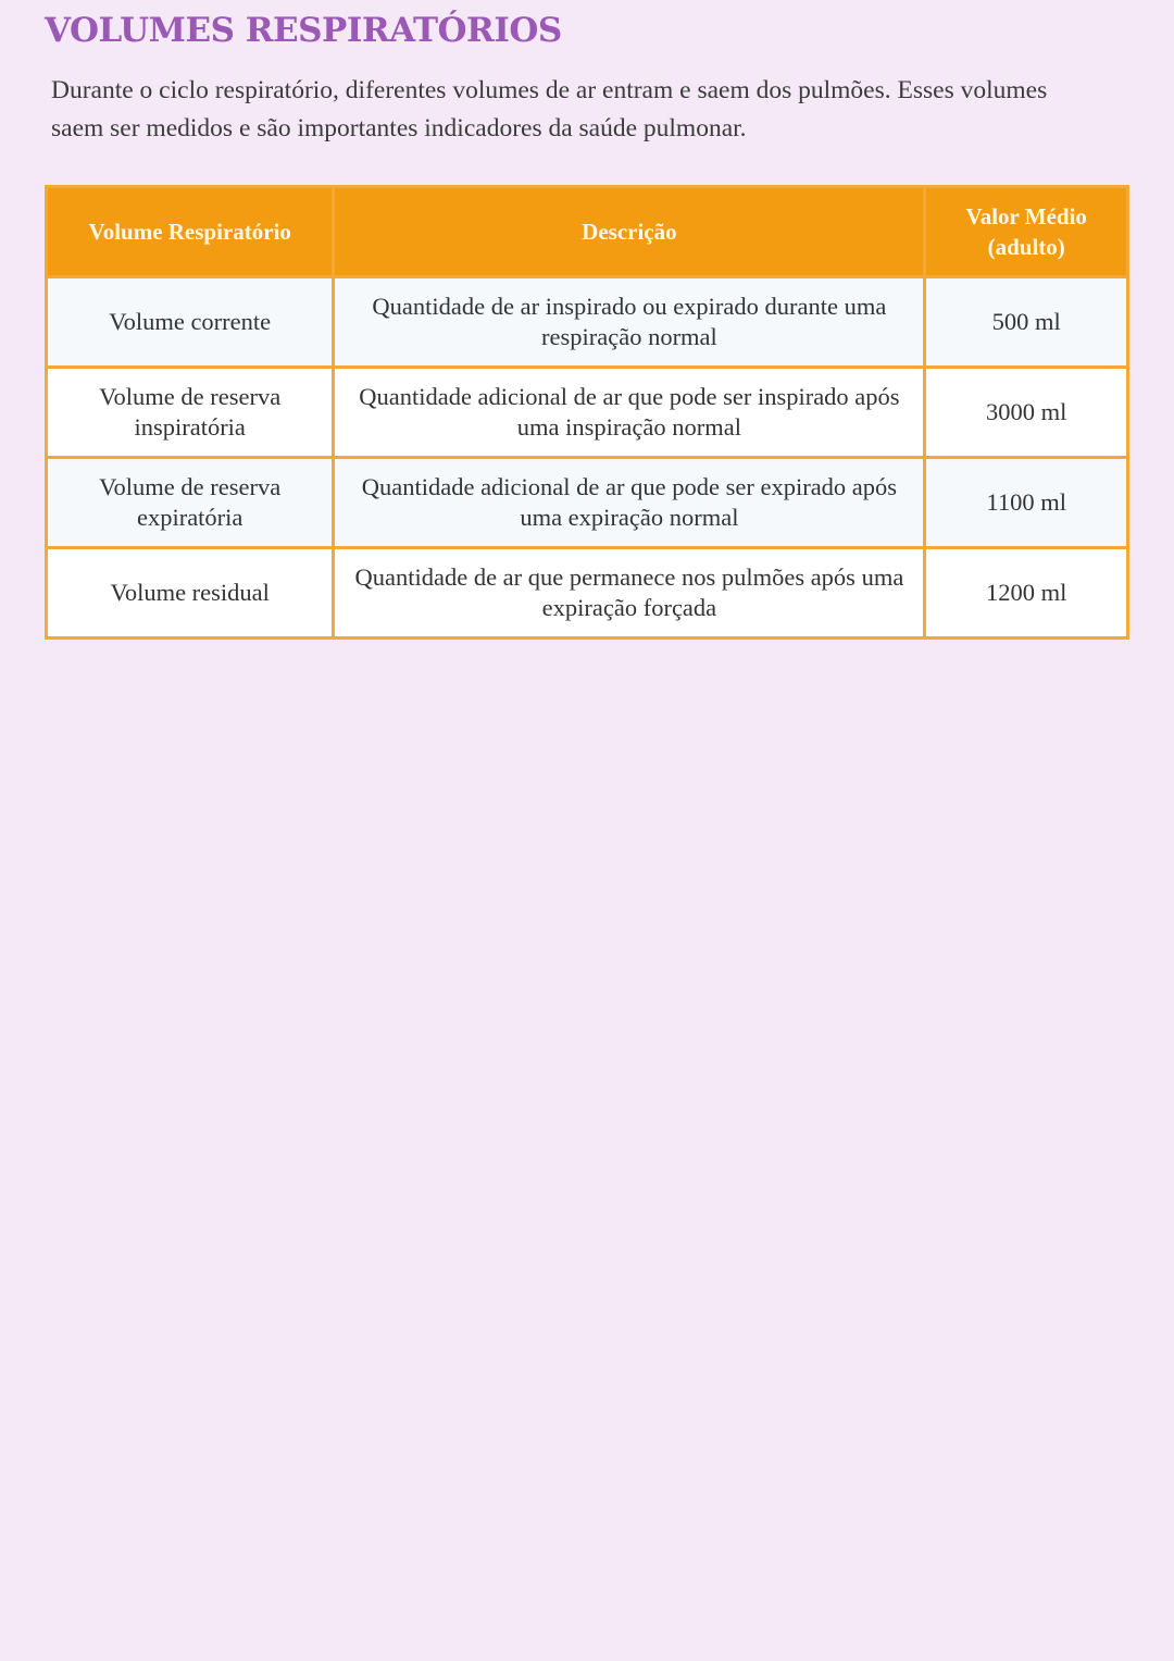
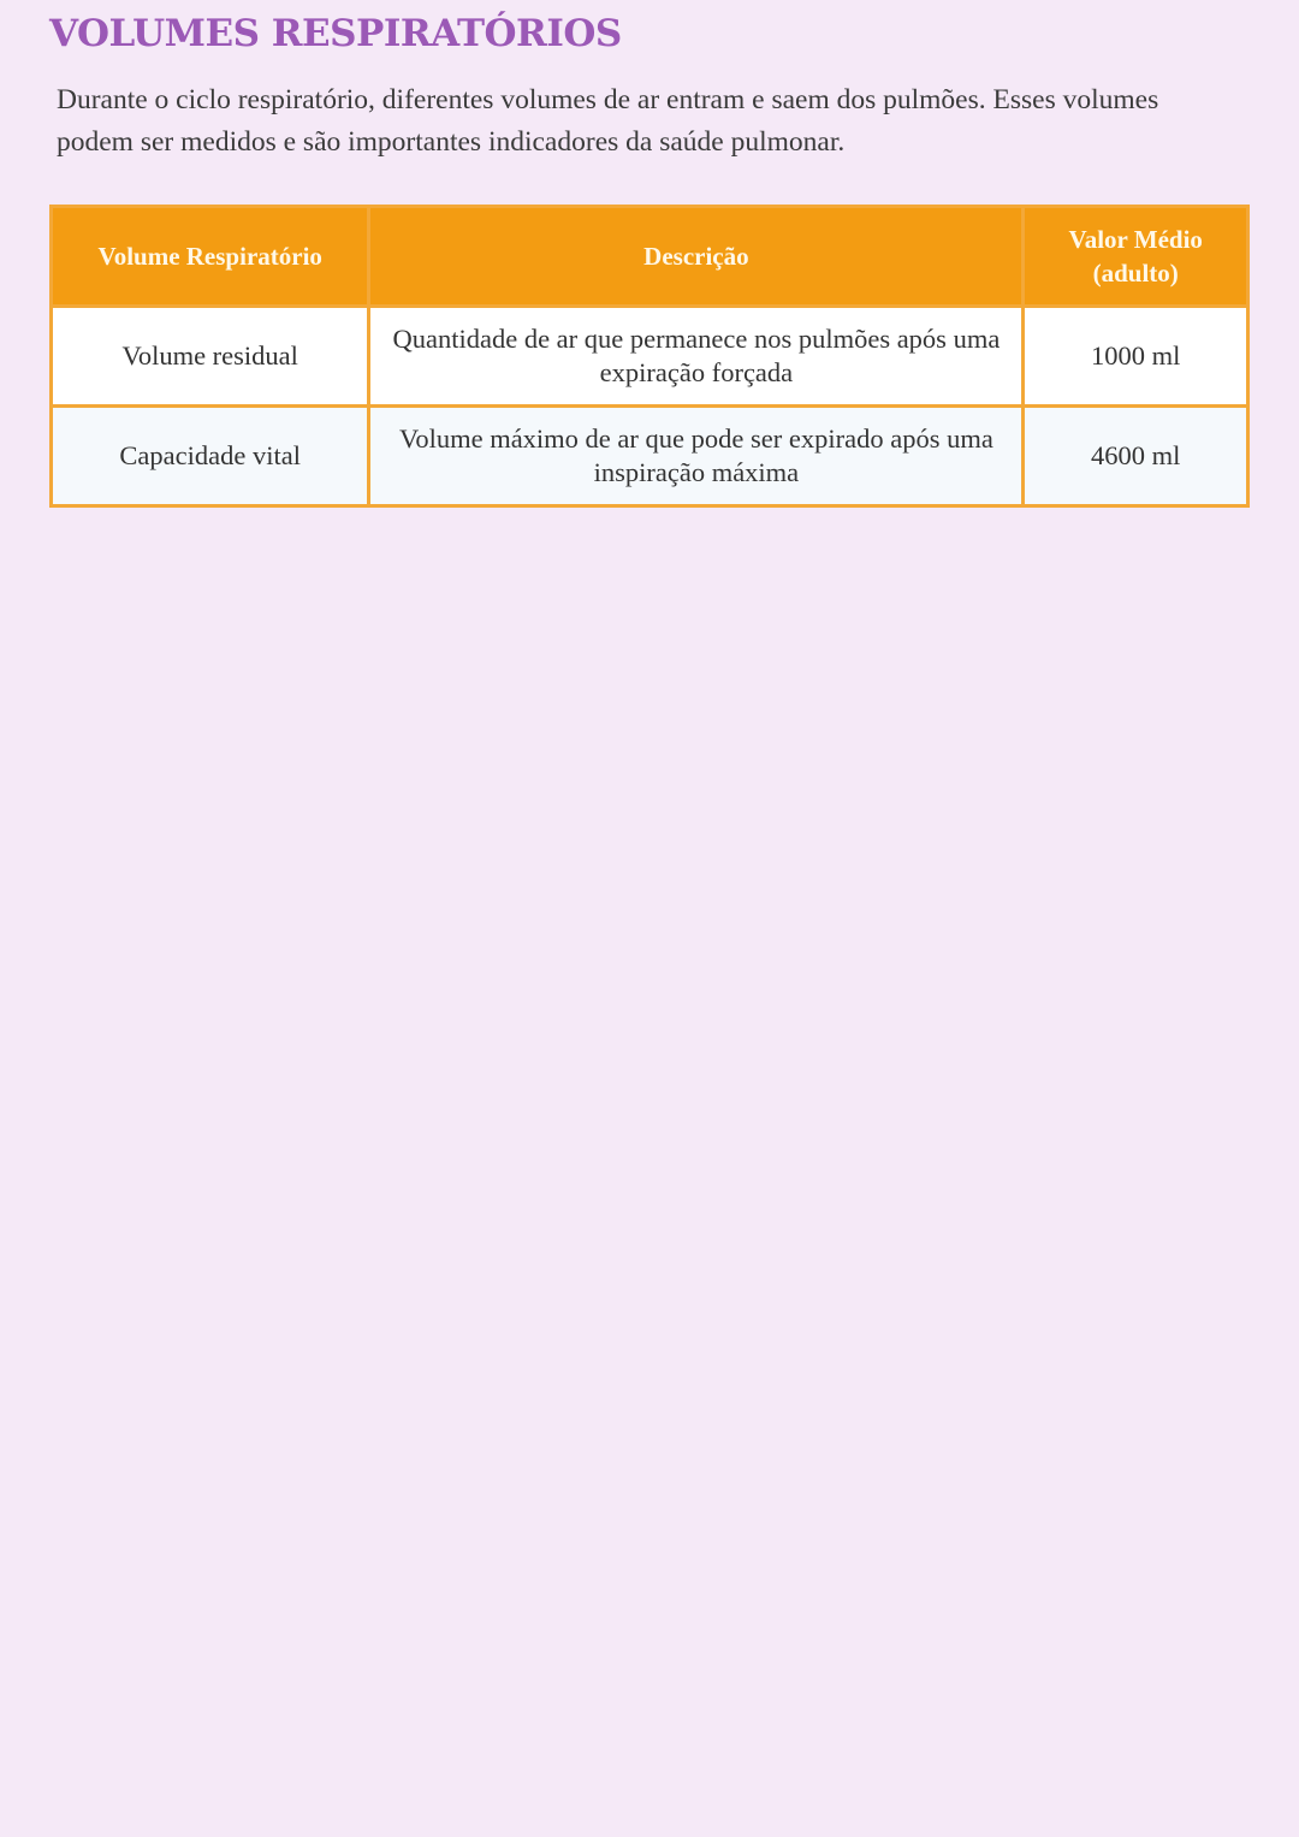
  VOLUMES RESPIRATÓRIOS
- Durante o ciclo respiratório, diferentes volumes de ar entram e saem dos pulmões. Esses volumes saem ser medidos e são importantes indicadores da saúde pulmonar.
+ Durante o ciclo respiratório, diferentes volumes de ar entram e saem dos pulmões. Esses volumes podem ser medidos e são importantes indicadores da saúde pulmonar.
  Volume Respiratório	Descrição	Valor Médio (adulto)
- Volume corrente	Quantidade de ar inspirado ou expirado durante uma respiração normal	500 ml
- Volume de reserva inspiratória	Quantidade adicional de ar que pode ser inspirado após uma inspiração normal	3000 ml
- Volume de reserva expiratória	Quantidade adicional de ar que pode ser expirado após uma expiração normal	1100 ml
- Volume residual	Quantidade de ar que permanece nos pulmões após uma expiração forçada	1200 ml
+ Volume residual	Quantidade de ar que permanece nos pulmões após uma expiração forçada	1000 ml
+ Capacidade vital	Volume máximo de ar que pode ser expirado após uma inspiração máxima	4600 ml
